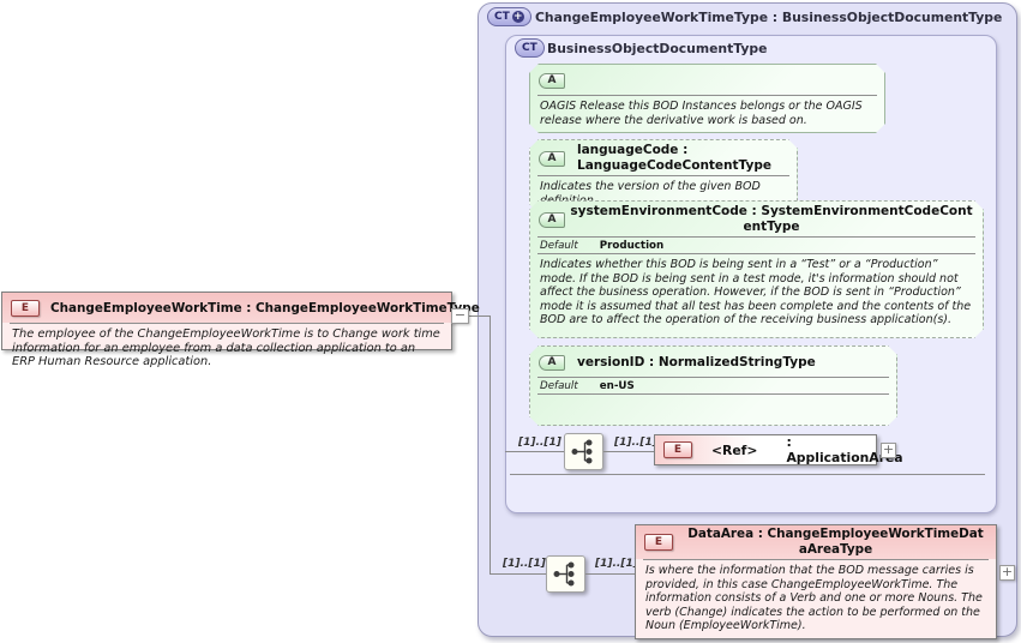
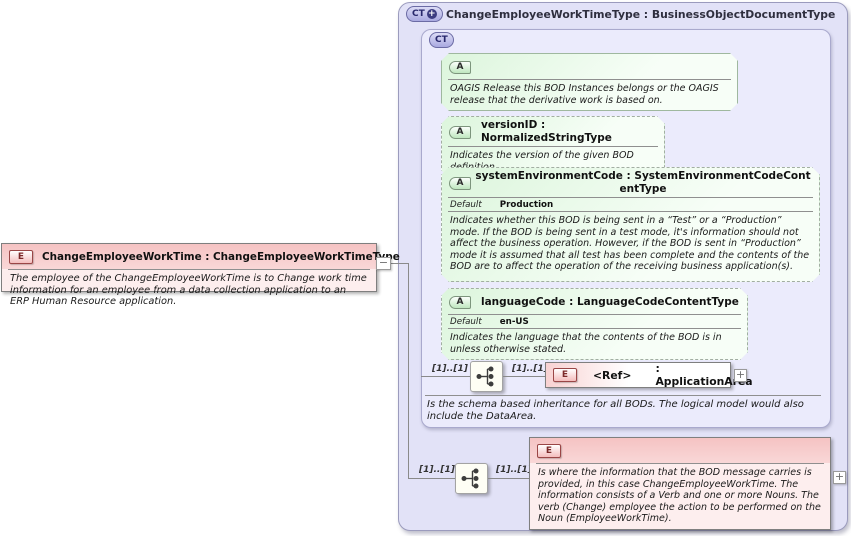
  CT
  +
  ChangeEmployeeWorkTimeType : BusinessObjectDocumentType
  CT
- BusinessObjectDocumentType
  E
  ChangeEmployeeWorkTime : ChangeEmployeeWorkTimee
  The employee of the ChangeEmployeeWorkTime is to Change work time information for an employee from a data collection application to an ERP Human Resource application.
  −
  A
- OAGIS Release this BOD Instances belongs or the OAGIS release where the derivative work is based on.
+ OAGIS Release this BOD Instances belongs or the OAGIS release that the derivative work is based on.
  A
- languageCode : LanguageCodeContentType
+ versionID : NormalizedStringType
  Indicates the version of the given BOD
  A
  systemEnvironmentCode : SystemEnvironmentCodeContentType
  Default
  Production
  Indicates whether this BOD is being sent in a “Test” or a “Production” mode. If the BOD is being sent in a test mode, it's information should not affect the business operation. However, if the BOD is sent in “Production” mode it is assumed that all test has been complete and the contents of the BOD are to affect the operation of the receiving business application(s).
  A
- versionID : NormalizedStringType
+ languageCode : LanguageCodeContentType
  Default
  en-US
+ Indicates the language that the contents of the BOD is in unless otherwise stated.
  [1]..[1]
  [1]..[1
  E
  <Ref>
  : ApplicationAa
  +
+ Is the schema based inheritance for all BODs. The logical model would also include the DataArea.
  [1]..[1]
  [1]..[1
  E
- DataArea : ChangeEmployeeWorkTimeDataAreaType
- Is where the information that the BOD message carries is provided, in this case ChangeEmployeeWorkTime. The information consists of a Verb and one or more Nouns. The verb (Change) indicates the action to be performed on the Noun (EmployeeWorkTime).
+ Is where the information that the BOD message carries is provided, in this case ChangeEmployeeWorkTime. The information consists of a Verb and one or more Nouns. The verb (Change) employee the action to be performed on the Noun (EmployeeWorkTime).
  +
